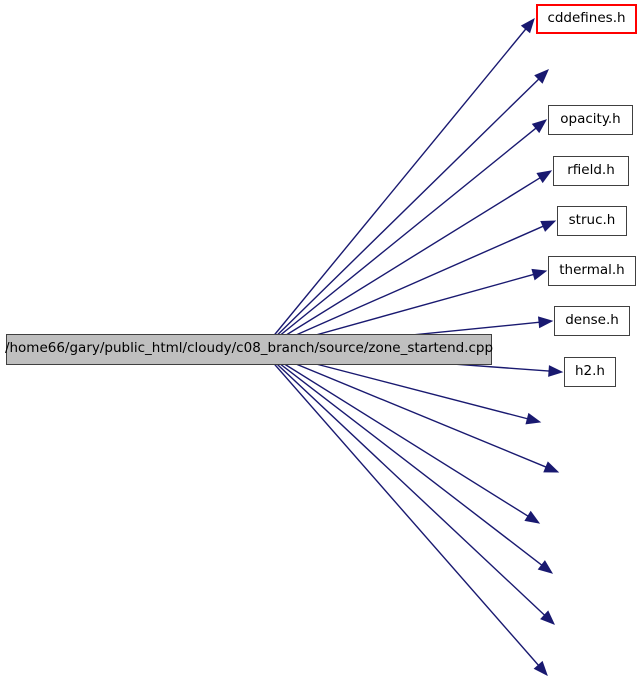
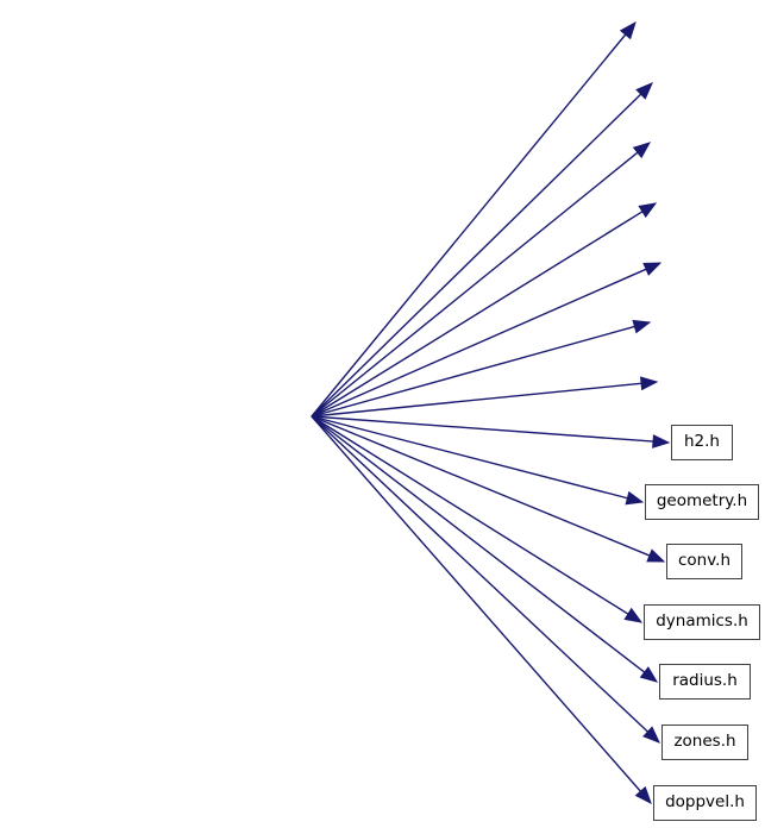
- /home66/gary/public_html/cloudy/c08_branch/source/zone_startend.cpp
- cddefines.h
- opacity.h
- rfield.h
- struc.h
- thermal.h
- dense.h
  h2.h
+ geometry.h
+ conv.h
+ dynamics.h
+ radius.h
+ zones.h
+ doppvel.h
